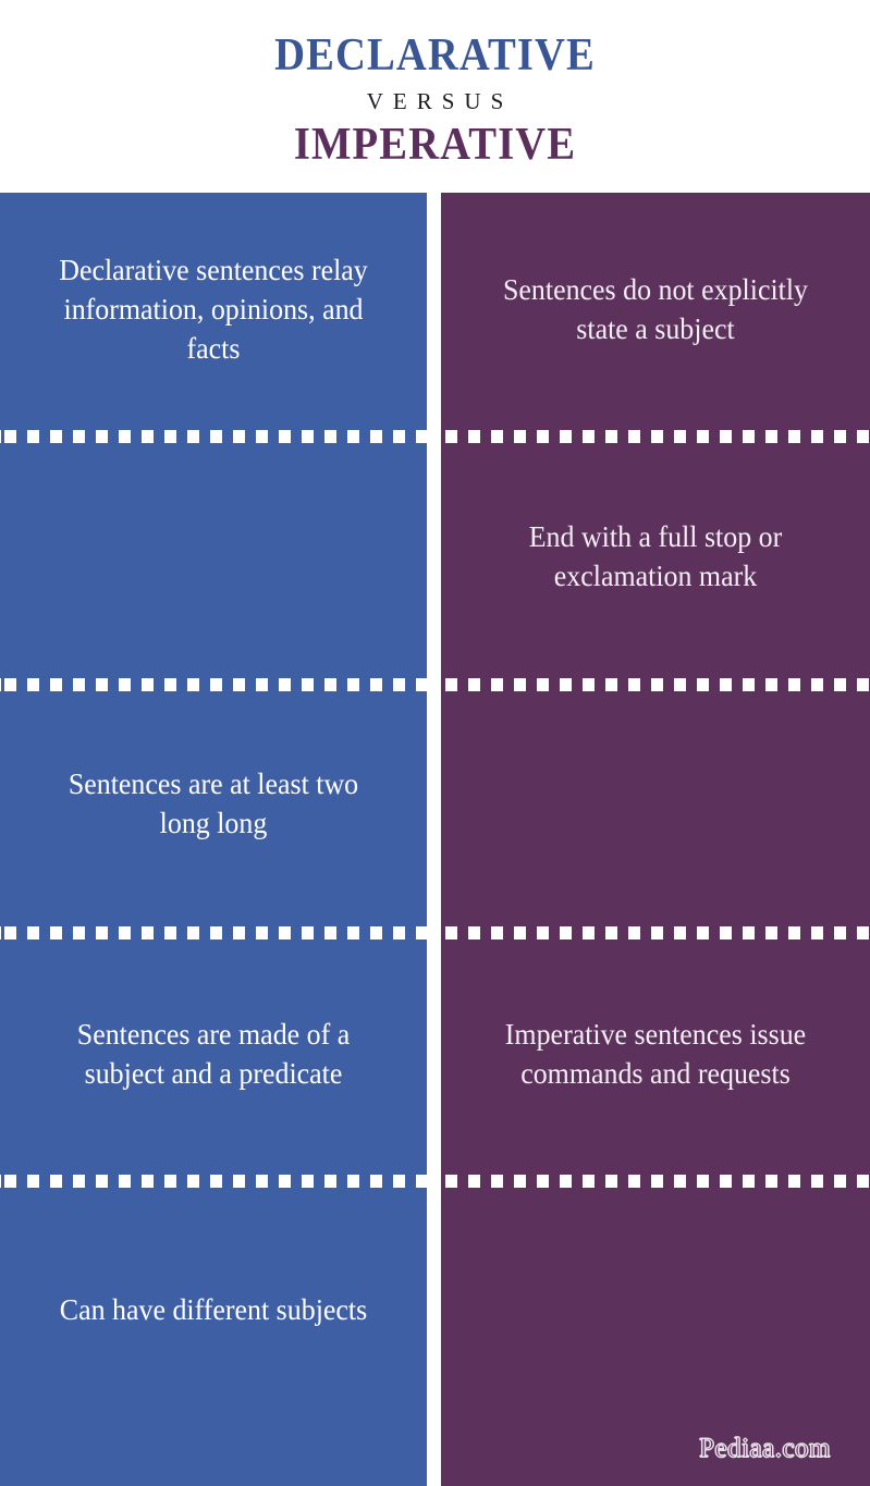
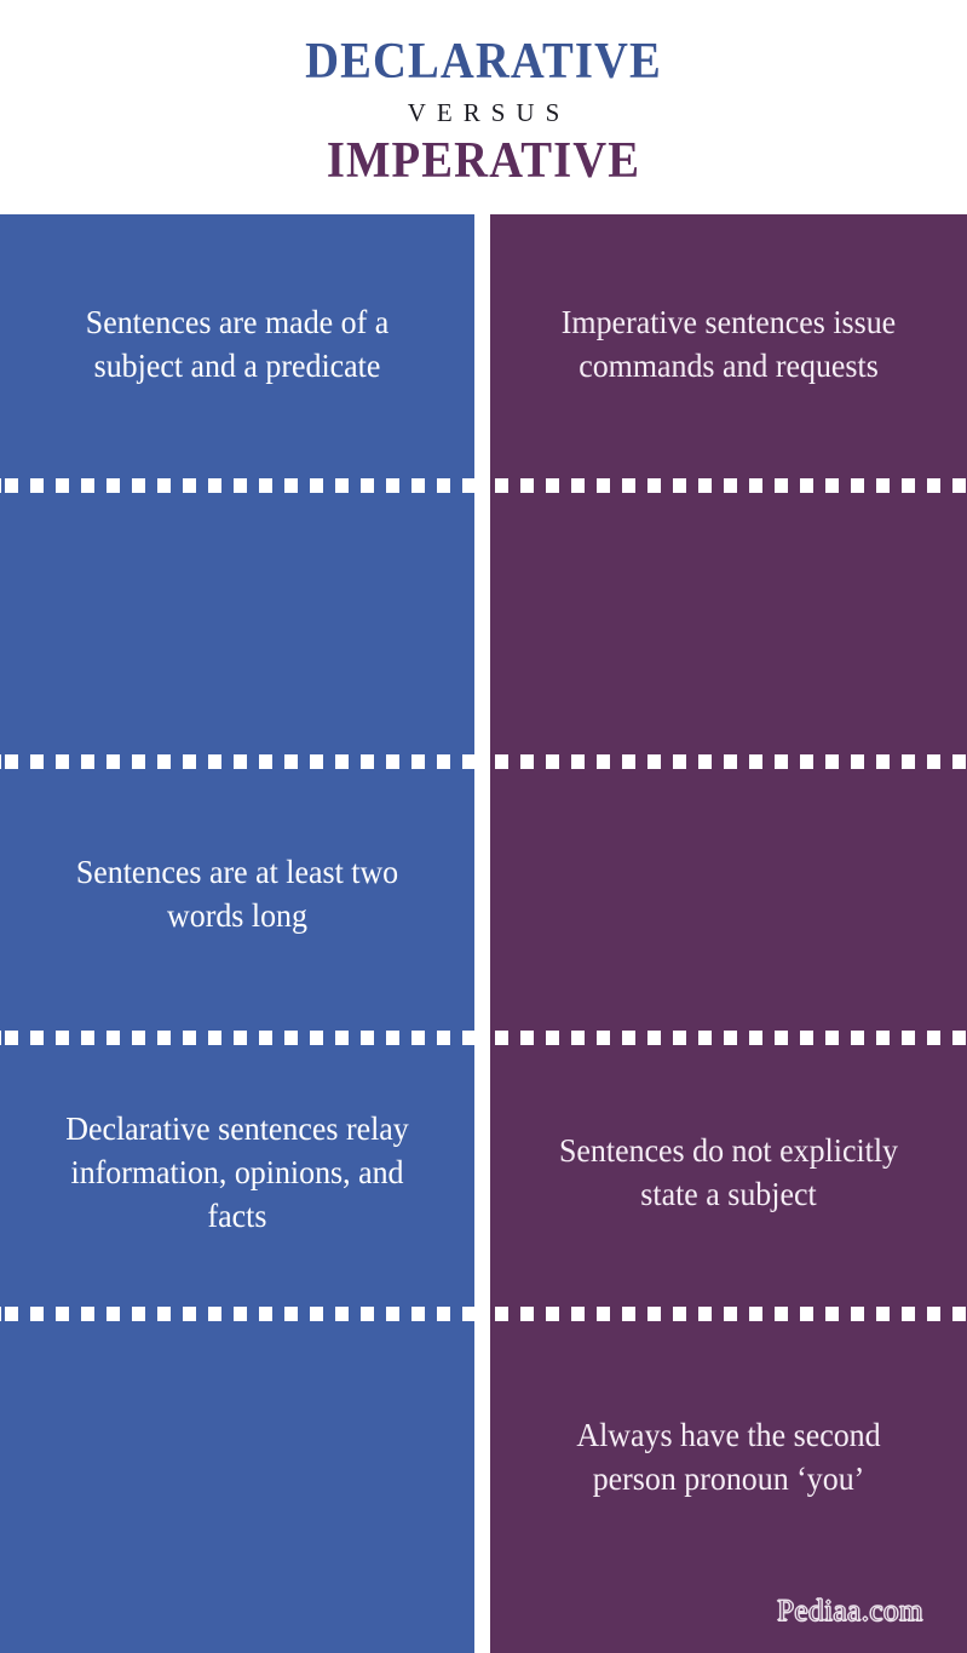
  DECLARATIVE
  VERSUS
  IMPERATIVE
- Declarative sentences relay information, opinions, and facts
+ Sentences are made of a subject and a predicate
- Sentences are at least two long long
+ Sentences are at least two words long
- Sentences are made of a subject and a predicate
+ Declarative sentences relay information, opinions, and facts
- Can have different subjects
- Sentences do not explicitly state a subject
+ Imperative sentences issue commands and requests
- End with a full stop or exclamation mark
- Imperative sentences issue commands and requests
+ Sentences do not explicitly state a subject
+ Always have the second person pronoun ‘you’
  Pediaa.com
